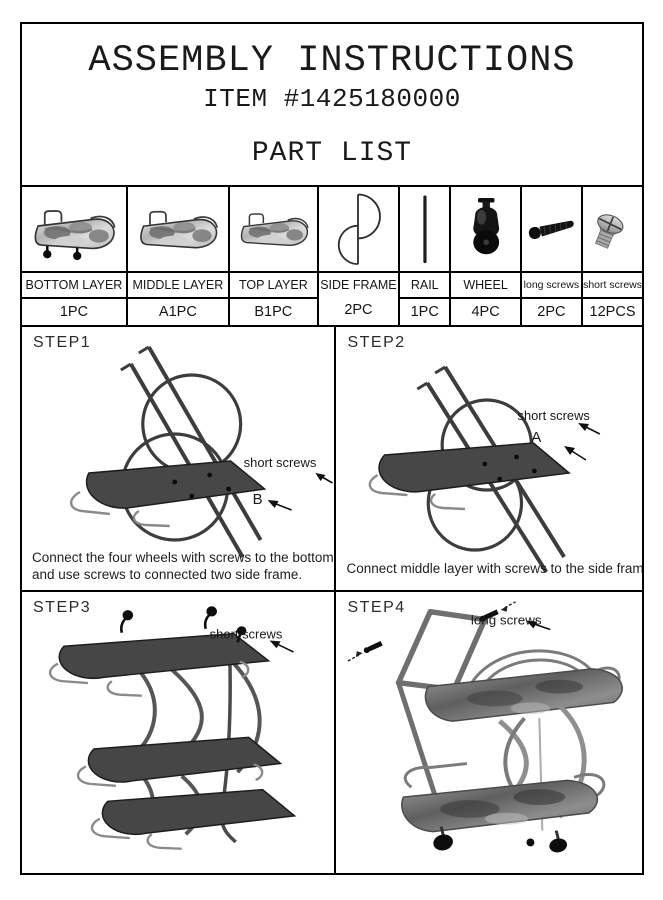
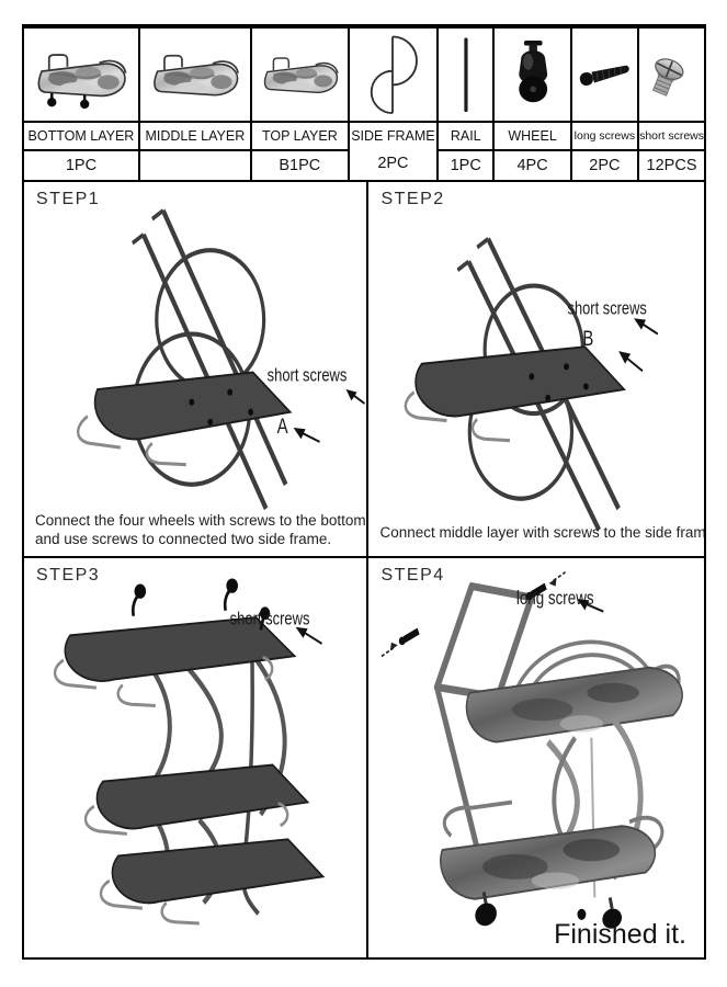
- ASSEMBLY INSTRUCTIONS
- ITEM #1425180000
- PART LIST
  BOTTOM LAYER
  1PC
  MIDDLE LAYER
- A1PC
  TOP LAYER
  B1PC
  SIDE FRAME
  2PC
  RAIL
  1PC
  WHEEL
  4PC
  long screws
  2PC
  short screws
  12PCS
  short screws
- B
+ A
  STEP1
  Connect the four wheels with screws to the bottom
  and use screws to connected two side frame.
  short screws
- A
+ B
  STEP2
  Connect middle layer with screws to the side fram
  short screws
  STEP3
  long screws
  STEP4
+ Finished it.
